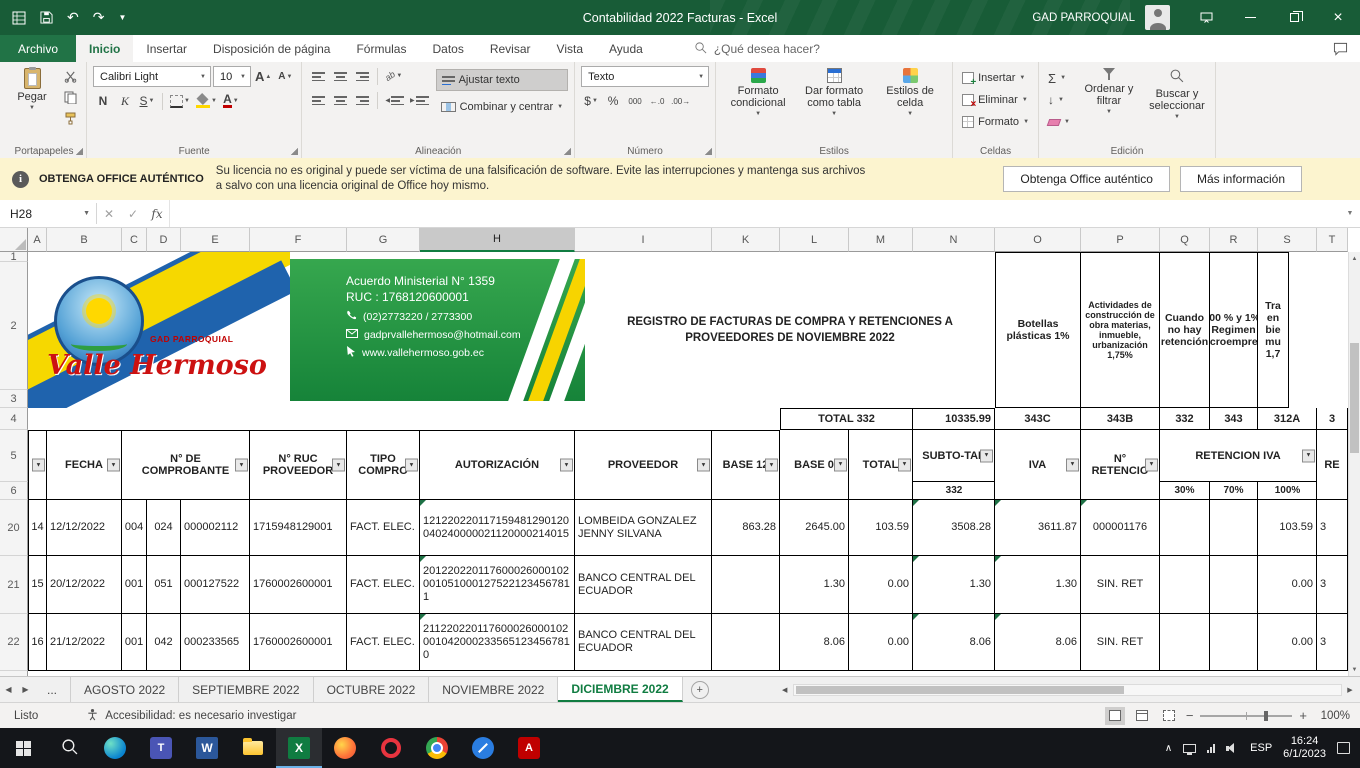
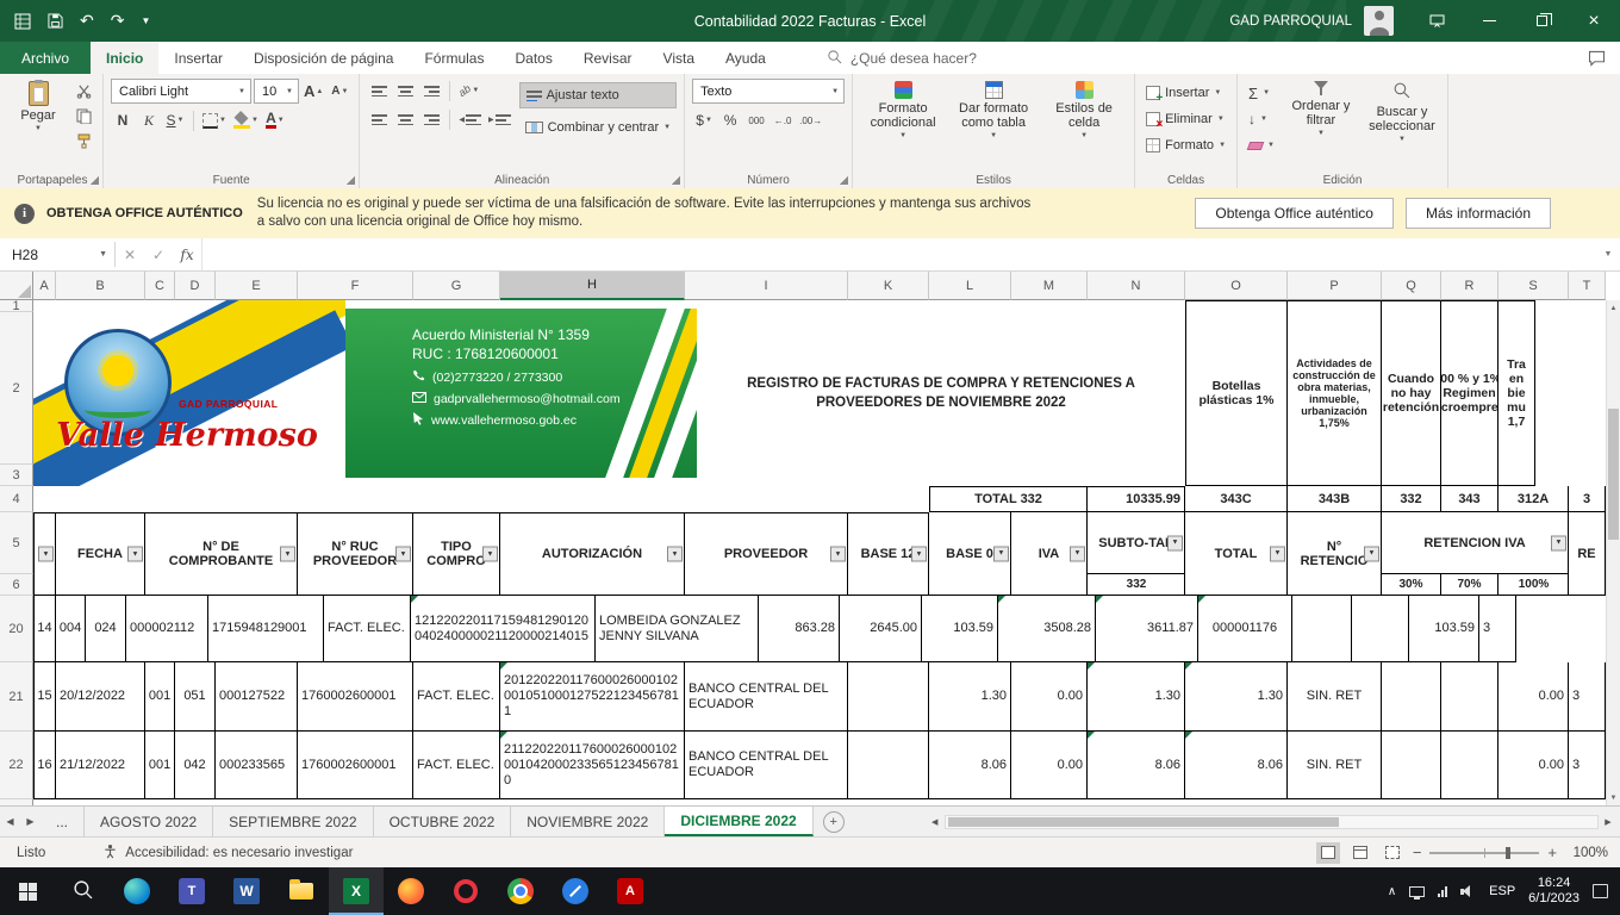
  ↶
  ↷
  ▼
  GAD PARROQUIAL
  ×
  Archivo
  Inicio
  Insertar
  Disposición de página
  Fórmulas
  Datos
  Revisar
  Vista
  Ayuda
  ¿Qué desea hacer?
  Pegar
  Portapapeles
  Calibri Light
  10
  A
  A
  N
  K
  S
  A
  Fuente
  Ajustar texto
  Combinar y centrar
  Alineación
  Texto
  $
  %
  000
  ←.0
  .00→
  Número
  Formato condicional
  Dar formato como tabla
  Estilos de celda
  Estilos
  Insertar
  Eliminar
  Formato
  Celdas
  Σ
  ↓
  Ordenar y filtrar
  Buscar y seleccionar
  Edición
  i
  OBTENGA OFFICE AUTÉNTICO
  Su licencia no es original y puede ser víctima de una falsificación de software. Evite las interrupciones y mantenga sus archivos a salvo con una licencia original de Office hoy mismo.
  Obtenga Office auténtico
  Más información
  H28
  ✕
  ✓
  fx
  A
  B
  C
  D
  E
  F
  G
  H
  I
  K
  L
  M
  N
  O
  P
  Q
  R
  S
  T
  1
  2
  3
  GAD PARROQUIAL
  Valle Hermoso
  Acuerdo Ministerial N° 1359
  RUC : 1768120600001
  (02)2773220 / 2773300
  gadprvallehermoso@hotmail.com
  www.vallehermoso.gob.ec
  REGISTRO DE FACTURAS DE COMPRA Y RETENCIONES A PROVEEDORES DE NOVIEMBRE 2022
  Botellas plásticas 1%
  Actividades de construcción de obra materias, inmueble, urbanización 1,75%
  Cuando no hay retención
  00 % y 1% Regimen croempre
  Tra en bie mu 1,7
  4
  TOTAL 332
  10335.99
  343C
  343B
  332
  343
  312A
  3
  5
  6
  FECHA
  N° DE COMPROBANTE
  N° RUC PROVEEDOR
  TIPO COMPRO
  AUTORIZACIÓN
  PROVEEDOR
  BASE 1
  BASE 0
- TOTAL
+ IVA
  SUBTO-TA
  332
- IVA
+ TOTAL
  N° RETENCI
  RETENCION IVA
  30%
  70%
  100%
  RE
  20
  14
- 12/12/2022
  004
  024
  000002112
  1715948129001
  FACT. ELEC.
  121220220117159481290120040240000021120000214015
  LOMBEIDA GONZALEZ JENNY SILVANA
  863.28
  2645.00
  103.59
  3508.28
  3611.87
  000001176
  103.59
  3
  21
  15
  20/12/2022
  001
  051
  000127522
  1760002600001
  FACT. ELEC.
  2012202201176000260001020010510001275221234567811
  BANCO CENTRAL DEL ECUADOR
  1.30
  0.00
  1.30
  1.30
  SIN. RET
  0.00
  3
  22
  16
  21/12/2022
  001
  042
  000233565
  1760002600001
  FACT. ELEC.
  2112202201176000260001020010420002335651234567810
  BANCO CENTRAL DEL ECUADOR
  8.06
  0.00
  8.06
  8.06
  SIN. RET
  0.00
  3
  ◀
  ▶
  ...
  AGOSTO 2022
  SEPTIEMBRE 2022
  OCTUBRE 2022
  NOVIEMBRE 2022
  DICIEMBRE 2022
  +
  Listo
  Accesibilidad: es necesario investigar
  −
  +
  100%
  T
  W
  X
  A
  ∧
  ESP
  16:24
  6/1/2023
